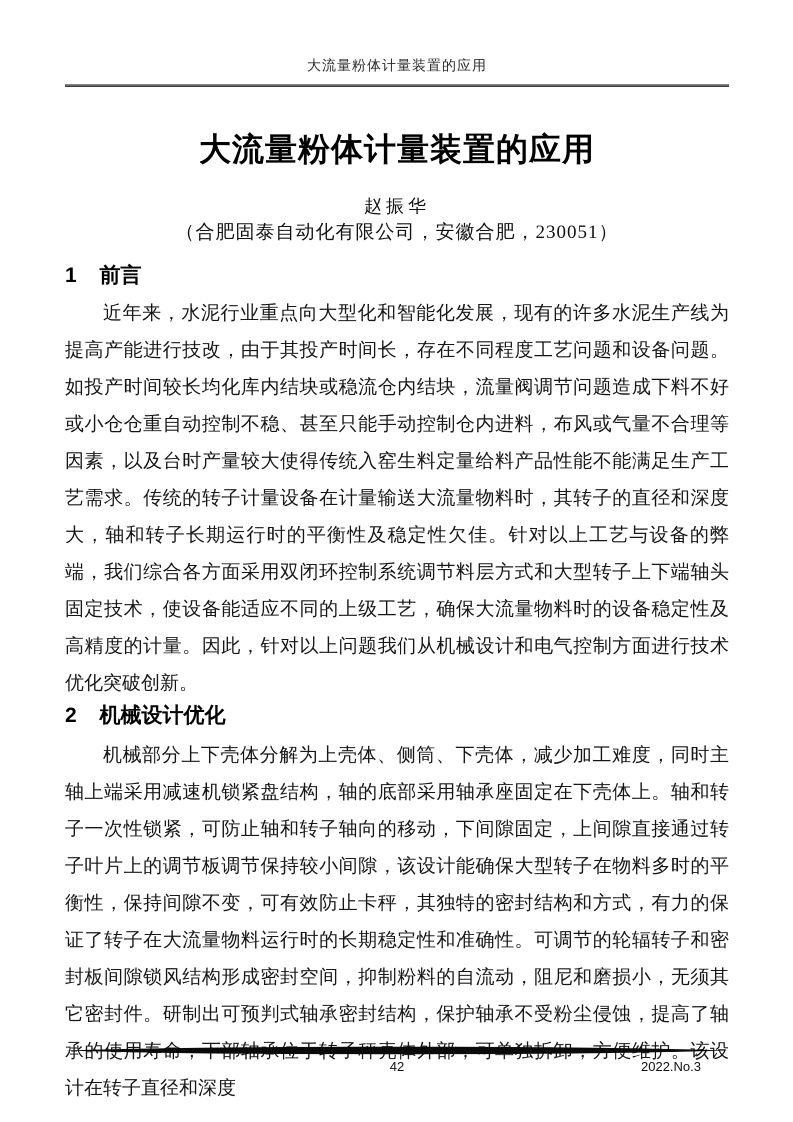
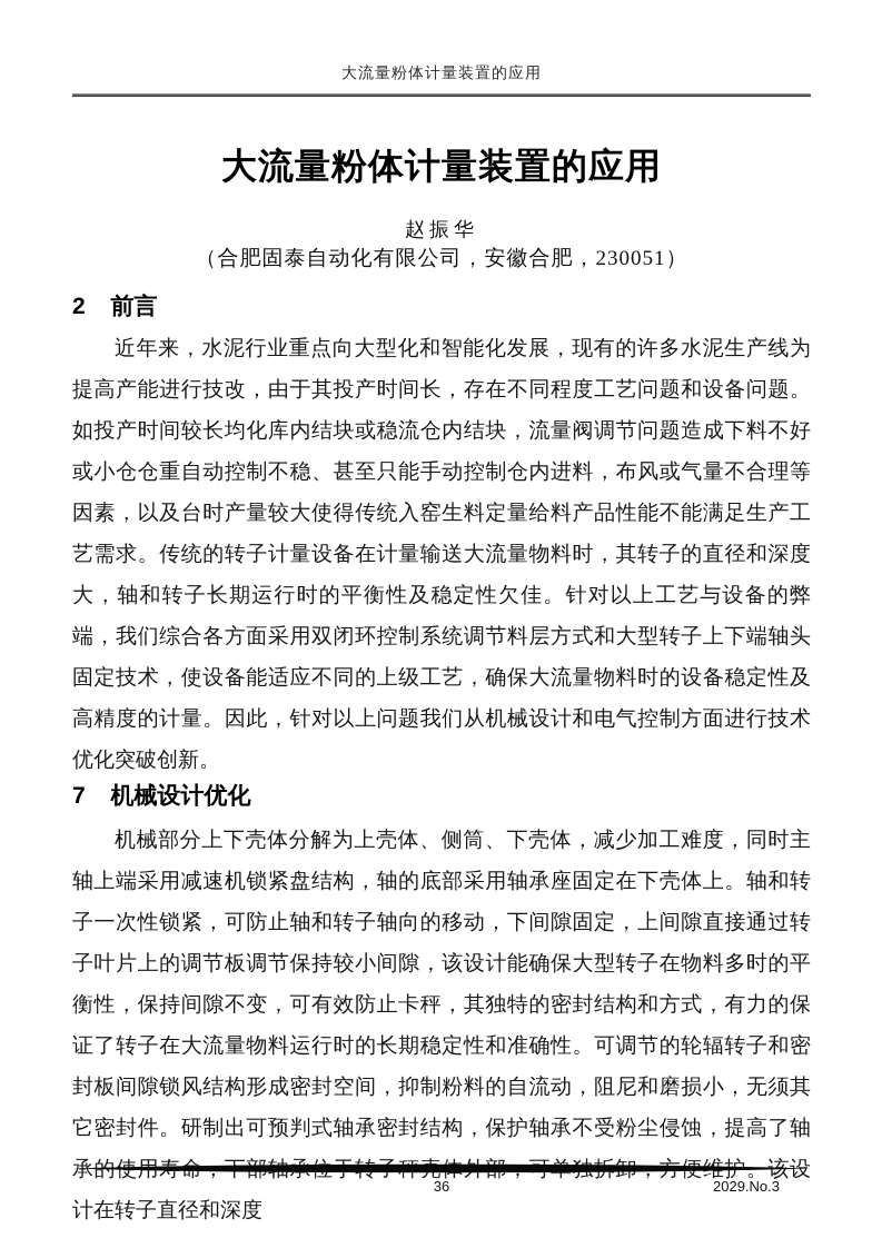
  大流量粉体计量装置的应用
  大流量粉体计量装置的应用
  赵振华
  （合肥固泰自动化有限公司，安徽合肥，230051）
- 1 前言
+ 2 前言
  近年来，水泥行业重点向大型化和智能化发展，现有的许多水泥生产线为提高产能进行技改，由于其投产时间长，存在不同程度工艺问题和设备问题。如投产时间较长均化库内结块或稳流仓内结块，流量阀调节问题造成下料不好或小仓仓重自动控制不稳、甚至只能手动控制仓内进料，布风或气量不合理等因素，以及台时产量较大使得传统入窑生料定量给料产品性能不能满足生产工艺需求。传统的转子计量设备在计量输送大流量物料时，其转子的直径和深度大，轴和转子长期运行时的平衡性及稳定性欠佳。针对以上工艺与设备的弊端，我们综合各方面采用双闭环控制系统调节料层方式和大型转子上下端轴头固定技术，使设备能适应不同的上级工艺，确保大流量物料时的设备稳定性及高精度的计量。因此，针对以上问题我们从机械设计和电气控制方面进行技术优化突破创新。
- 2 机械设计优化
+ 7 机械设计优化
  机械部分上下壳体分解为上壳体、侧筒、下壳体，减少加工难度，同时主轴上端采用减速机锁紧盘结构，轴的底部采用轴承座固定在下壳体上。轴和转子一次性锁紧，可防止轴和转子轴向的移动，下间隙固定，上间隙直接通过转子叶片上的调节板调节保持较小间隙，该设计能确保大型转子在物料多时的平衡性，保持间隙不变，可有效防止卡秤，其独特的密封结构和方式，有力的保证了转子在大流量物料运行时的长期稳定性和准确性。可调节的轮辐转子和密封板间隙锁风结构形成密封空间，抑制粉料的自流动，阻尼和磨损小，无须其它密封件。研制出可预判式轴承密封结构，保护轴承不受粉尘侵蚀，提高了轴承的该设计在转子直径和深度
- 42
+ 36
- 2022.No.3
+ 2029.No.3
